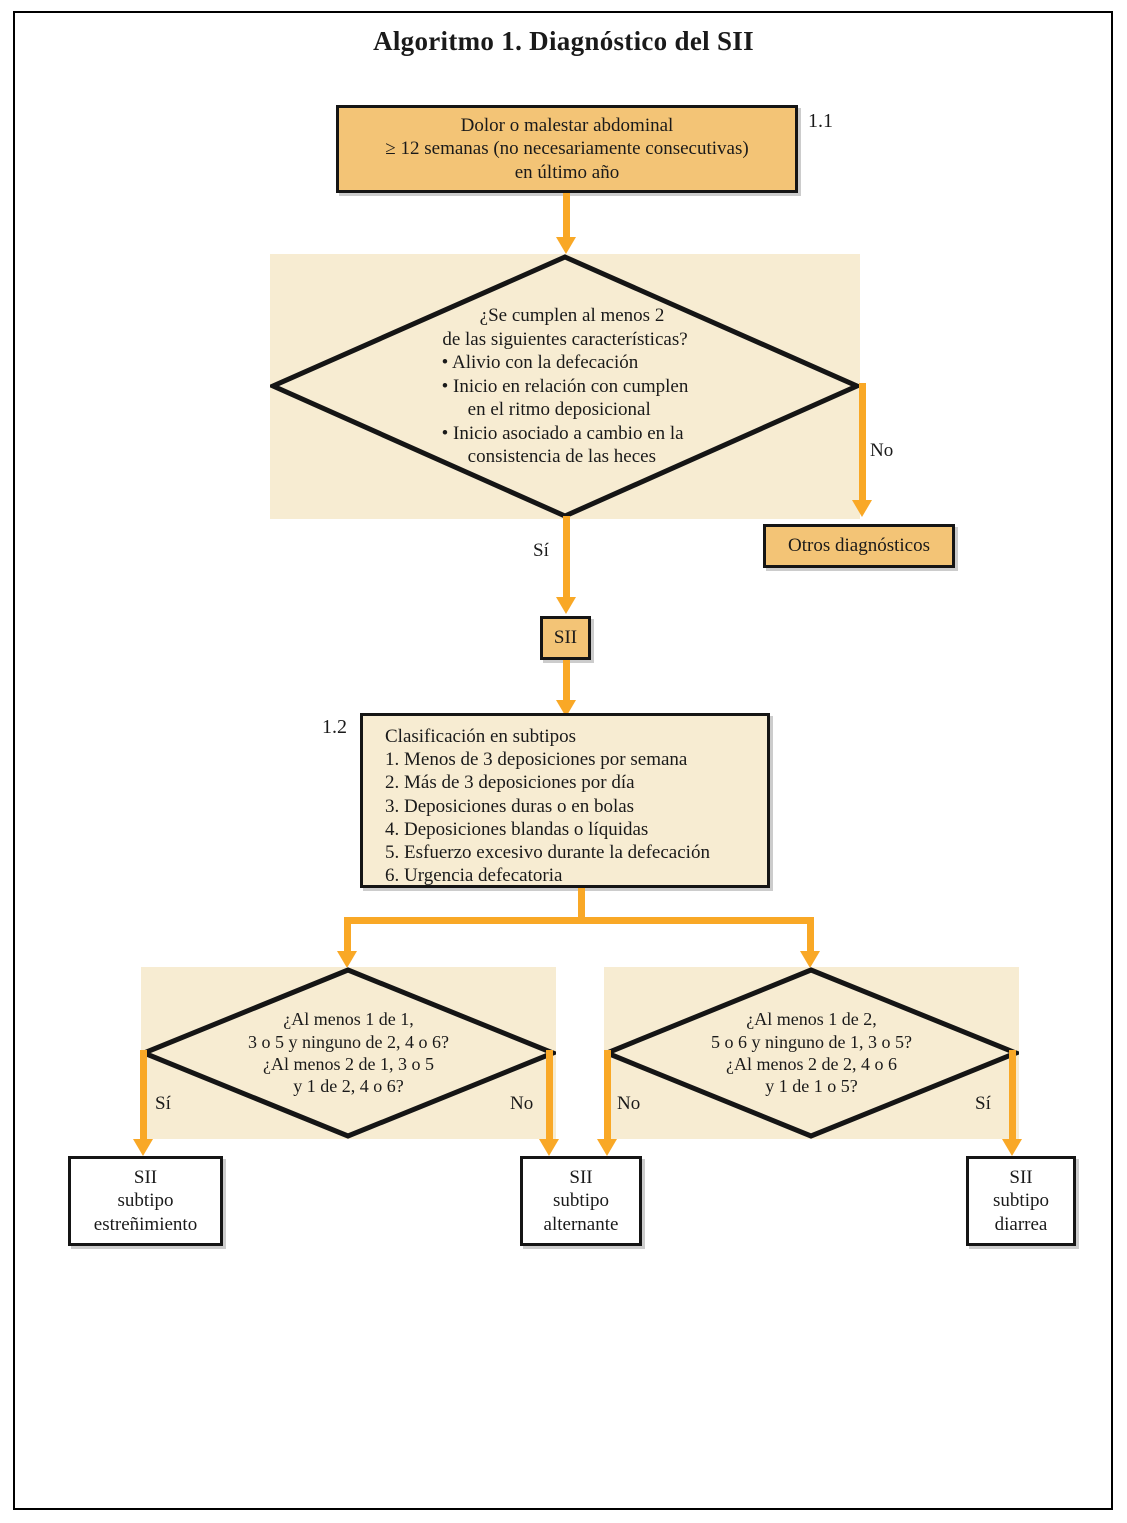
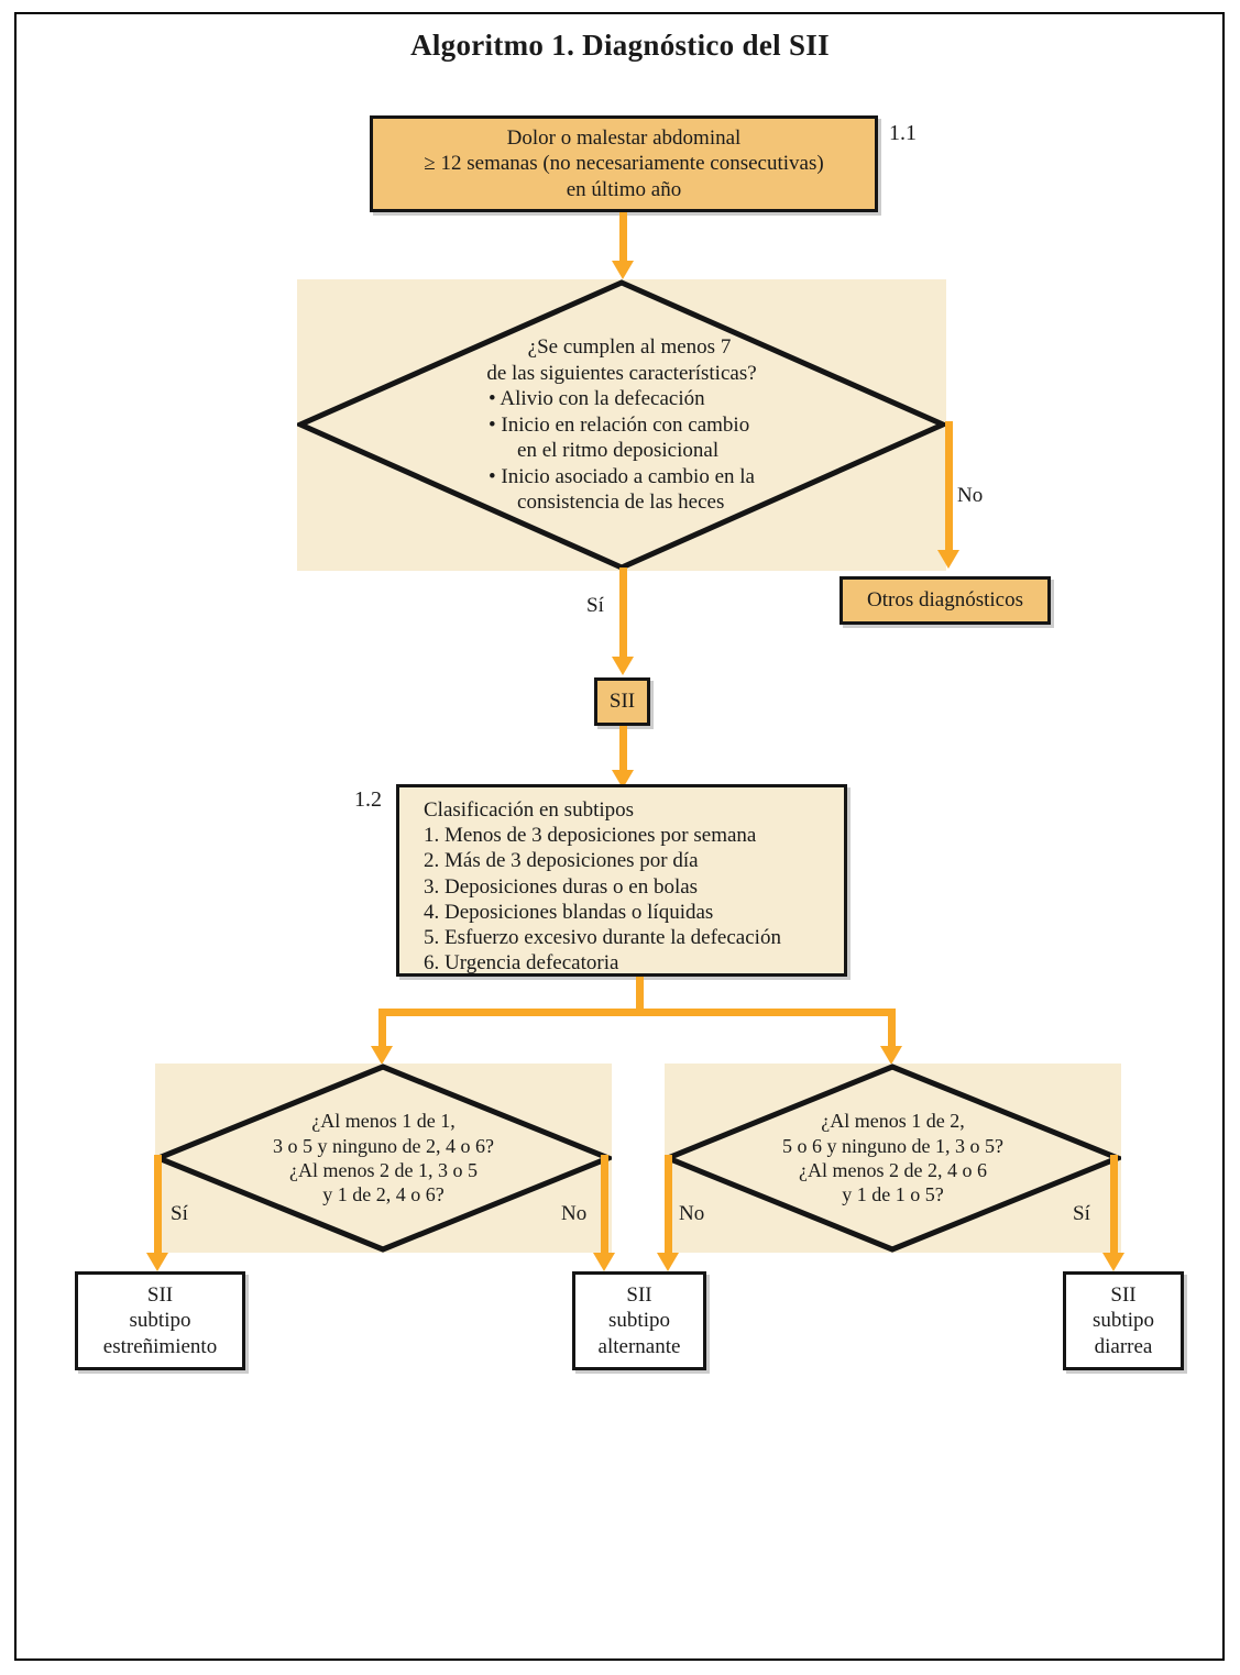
  Algoritmo 1. Diagnóstico del SII
  Dolor o malestar abdominal
  ≥ 12 semanas (no necesariamente consecutivas)
  en último año
  1.1
- ¿Se cumplen al menos 2
+ ¿Se cumplen al menos 7
  de las siguientes características?
  • Alivio con la defecación
- • Inicio en relación con cumplen
+ • Inicio en relación con cambio
  en el ritmo deposicional
  • Inicio asociado a cambio en la
  consistencia de las heces
  No
  Otros diagnósticos
  Sí
  SII
  1.2
  Clasificación en subtipos
  1. Menos de 3 deposiciones por semana
  2. Más de 3 deposiciones por día
  3. Deposiciones duras o en bolas
  4. Deposiciones blandas o líquidas
  5. Esfuerzo excesivo durante la defecación
  6. Urgencia defecatoria
  ¿Al menos 1 de 1,
  3 o 5 y ninguno de 2, 4 o 6?
  ¿Al menos 2 de 1, 3 o 5
  y 1 de 2, 4 o 6?
  Sí
  No
  ¿Al menos 1 de 2,
  5 o 6 y ninguno de 1, 3 o 5?
  ¿Al menos 2 de 2, 4 o 6
  y 1 de 1 o 5?
  No
  Sí
  SII
  subtipo
  estreñimiento
  SII
  subtipo
  alternante
  SII
  subtipo
  diarrea
